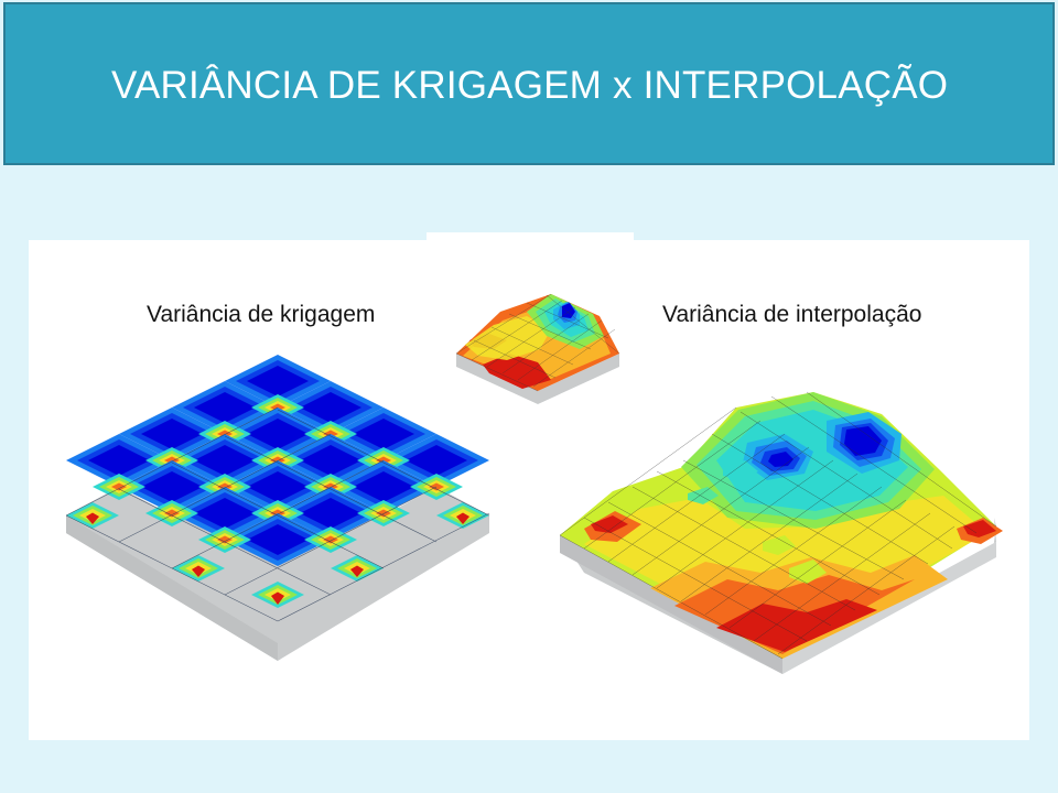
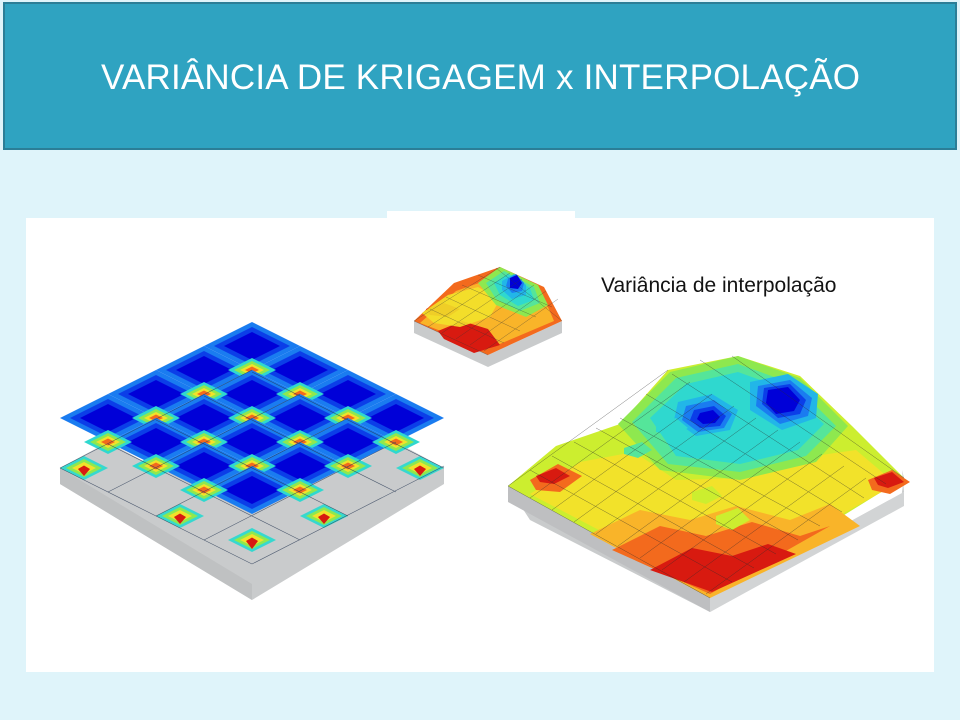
  VARIÂNCIA DE KRIGAGEM x INTERPOLAÇÃO
- Variância de krigagem
  Variância de interpolação
